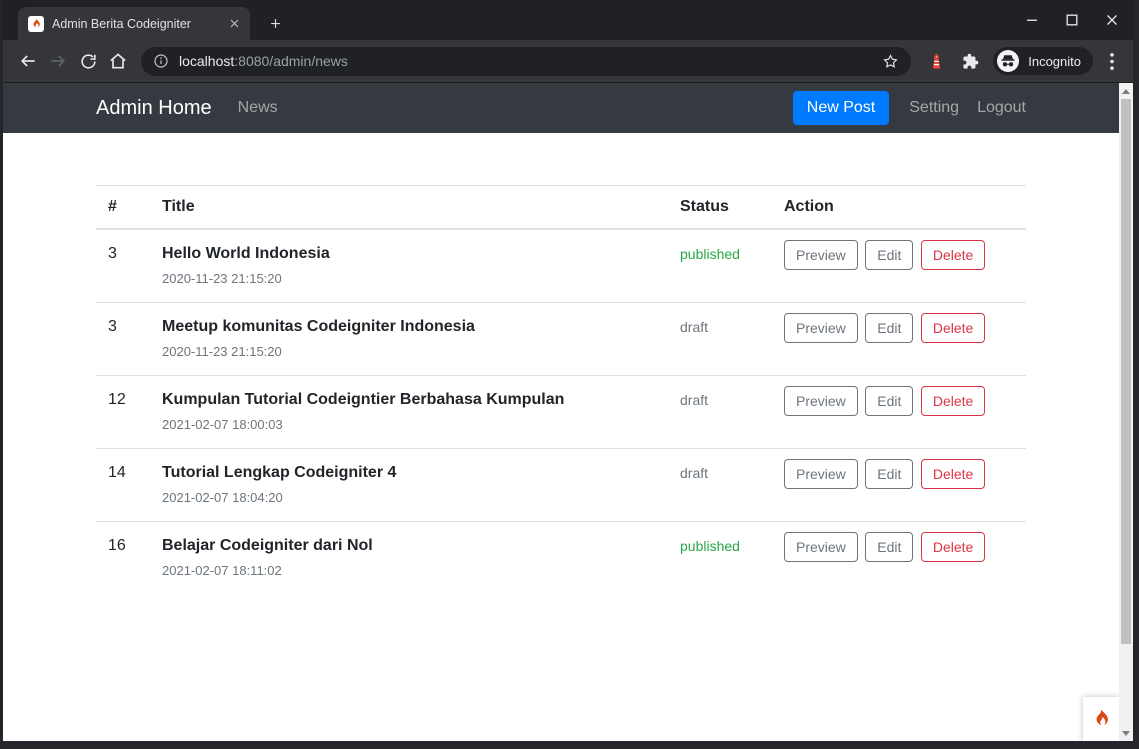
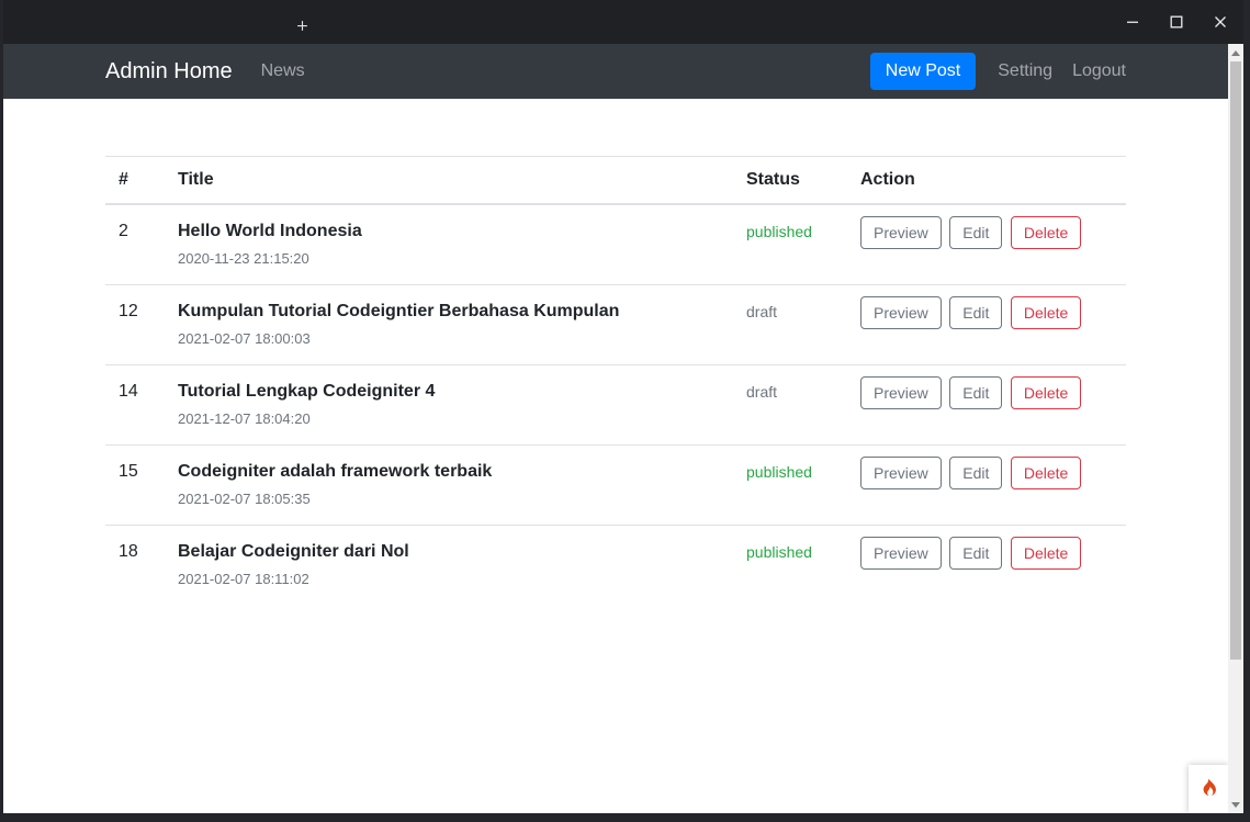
- Admin Berita Codeigniter
- localhost:8080/admin/news
- Incognito
  Admin Home
  News
  New Post
  Setting
  Logout
  #	Title	Status	Action
- 3	Hello World Indonesia 2020-11-23 21:15:20	published	Preview Edit Delete
+ 2	Hello World Indonesia 2020-11-23 21:15:20	published	Preview Edit Delete
- 3	Meetup komunitas Codeigniter Indonesia 2020-11-23 21:15:20	draft	Preview Edit Delete
  12	Kumpulan Tutorial Codeigntier Berbahasa Kumpulan 2021-02-07 18:00:03	draft	Preview Edit Delete
- 14	Tutorial Lengkap Codeigniter 4 2021-02-07 18:04:20	draft	Preview Edit Delete
+ 14	Tutorial Lengkap Codeigniter 4 2021-12-07 18:04:20	draft	Preview Edit Delete
+ 15	Codeigniter adalah framework terbaik 2021-02-07 18:05:35	published	Preview Edit Delete
- 16	Belajar Codeigniter dari Nol 2021-02-07 18:11:02	published	Preview Edit Delete
+ 18	Belajar Codeigniter dari Nol 2021-02-07 18:11:02	published	Preview Edit Delete
